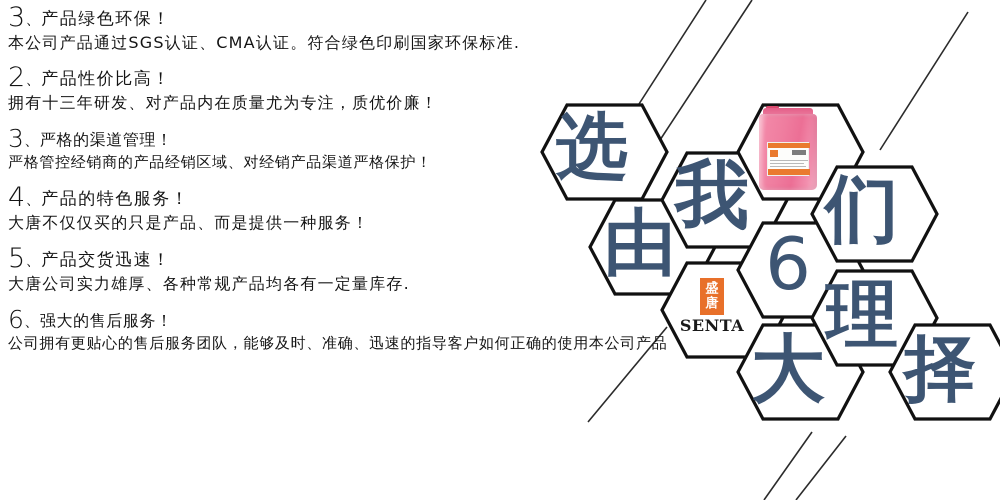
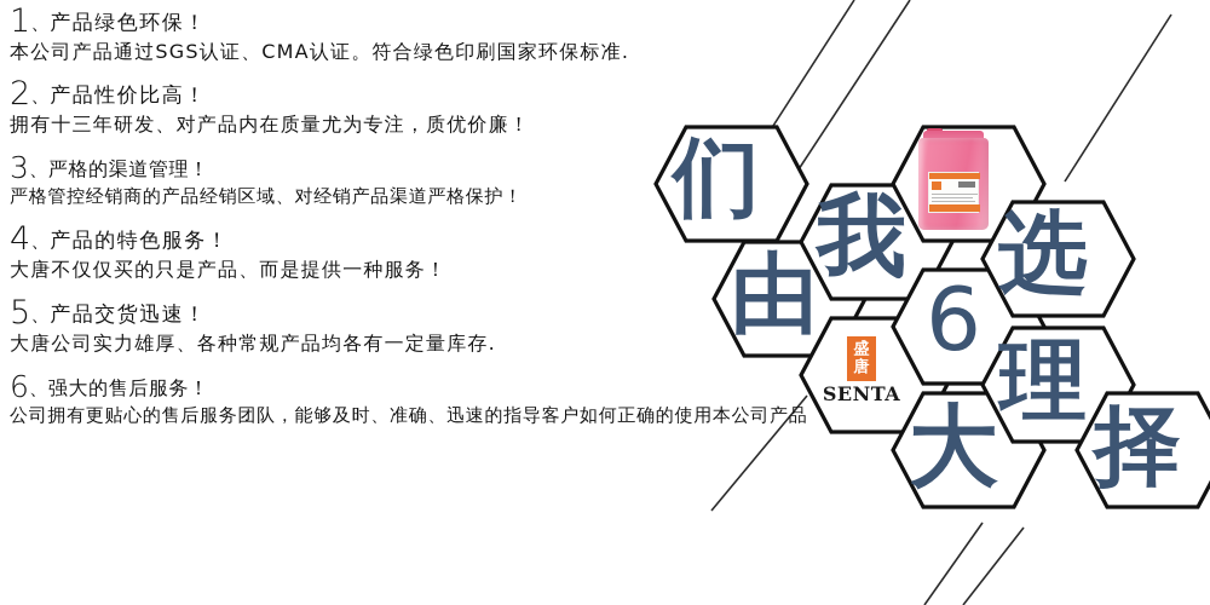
- 选
+ 们
  由
  我
  6
  大
- 们
+ 选
  理
  择
  盛
  唐
  SENTA
- 3、产品绿色环保！
+ 1、产品绿色环保！
  本公司产品通过SGS认证、CMA认证。符合绿色印刷国家环保标准.
  2、产品性价比高！
  拥有十三年研发、对产品内在质量尤为专注，质优价廉！
  3、严格的渠道管理！
  严格管控经销商的产品经销区域、对经销产品渠道严格保护！
  4、产品的特色服务！
  大唐不仅仅买的只是产品、而是提供一种服务！
  5、产品交货迅速！
  大唐公司实力雄厚、各种常规产品均各有一定量库存.
  6、强大的售后服务！
  公司拥有更贴心的售后服务团队，能够及时、准确、迅速的指导客户如何正确的使用本公司产品
